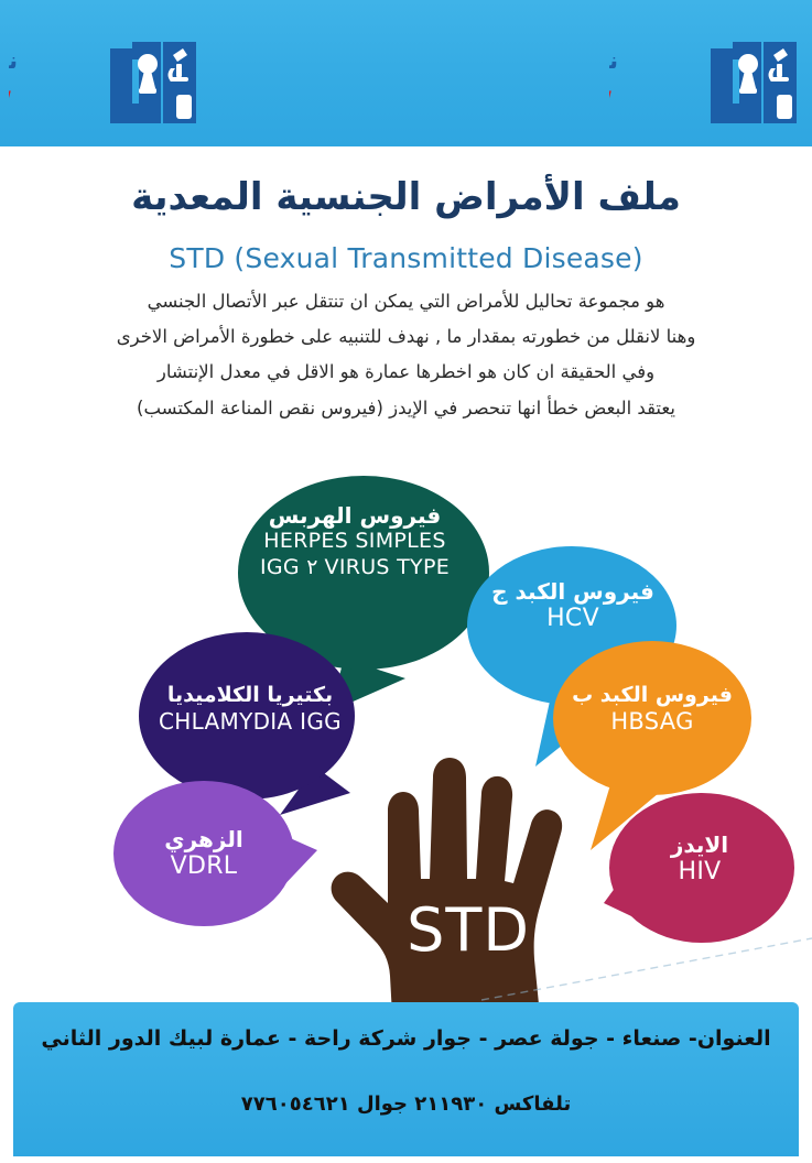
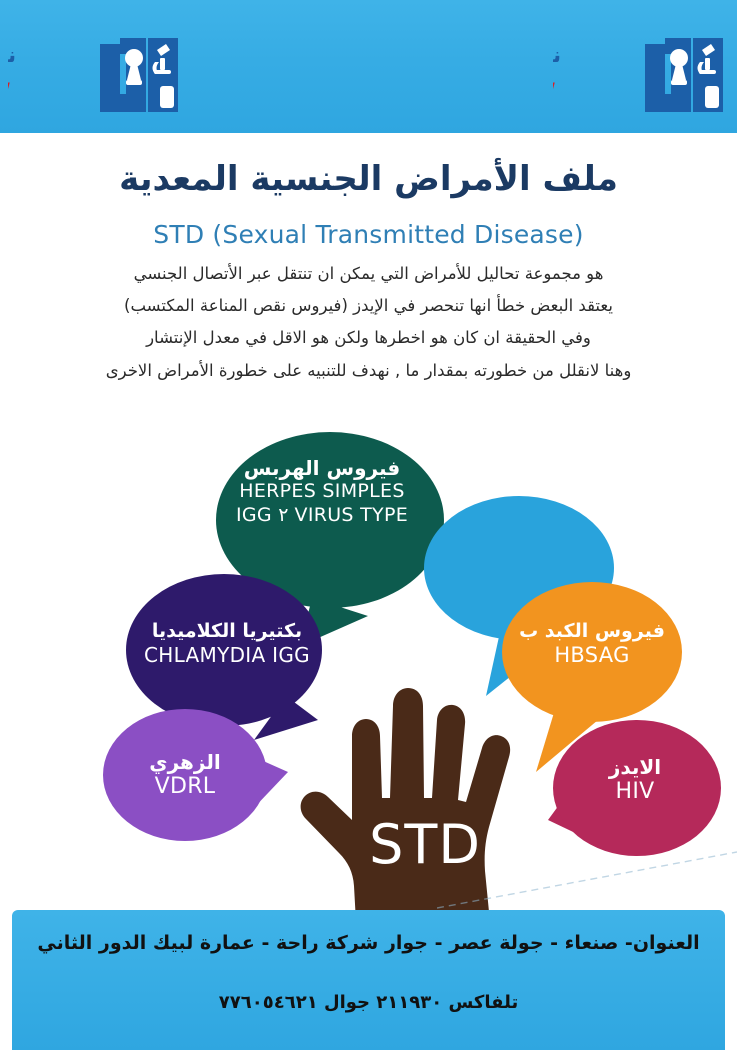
  ملف الأمراض الجنسية المعدية
  STD (Sexual Transmitted Disease)
  هو مجموعة تحاليل للأمراض التي يمكن ان تنتقل عبر الأتصال الجنسي
- وهنا لانقلل من خطورته بمقدار ما , نهدف للتنبيه على خطورة الأمراض الاخرى
+ يعتقد البعض خطأ انها تنحصر في الإيدز (فيروس نقص المناعة المكتسب)
- وفي الحقيقة ان كان هو اخطرها عمارة هو الاقل في معدل الإنتشار
+ وفي الحقيقة ان كان هو اخطرها ولكن هو الاقل في معدل الإنتشار
- يعتقد البعض خطأ انها تنحصر في الإيدز (فيروس نقص المناعة المكتسب)
+ وهنا لانقلل من خطورته بمقدار ما , نهدف للتنبيه على خطورة الأمراض الاخرى
  فيروس الهربس
  HERPES SIMPLES
  IGG ٢ VIRUS TYPE
- فيروس الكبد ج
- HCV
  بكتيريا الكلاميديا
  CHLAMYDIA IGG
  فيروس الكبد ب
  HBSAG
  الزهري
  VDRL
  الايدز
  HIV
  STD
  العنوان- صنعاء - جولة عصر - جوار شركة راحة - عمارة لبيك الدور الثاني
  تلفاكس ٢١١٩٣٠ جوال ٧٧٦٠٥٤٦٢١
